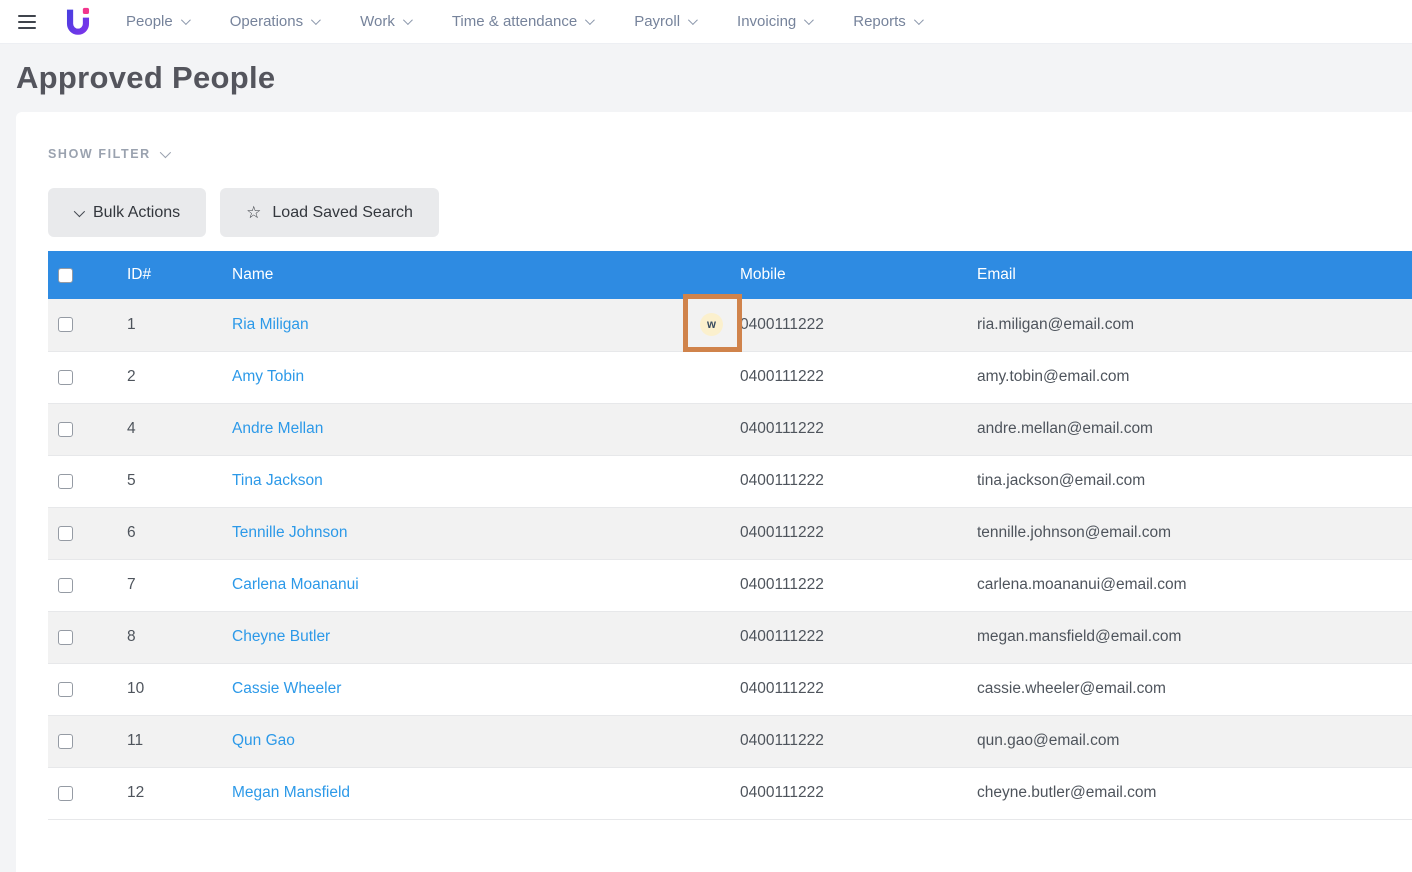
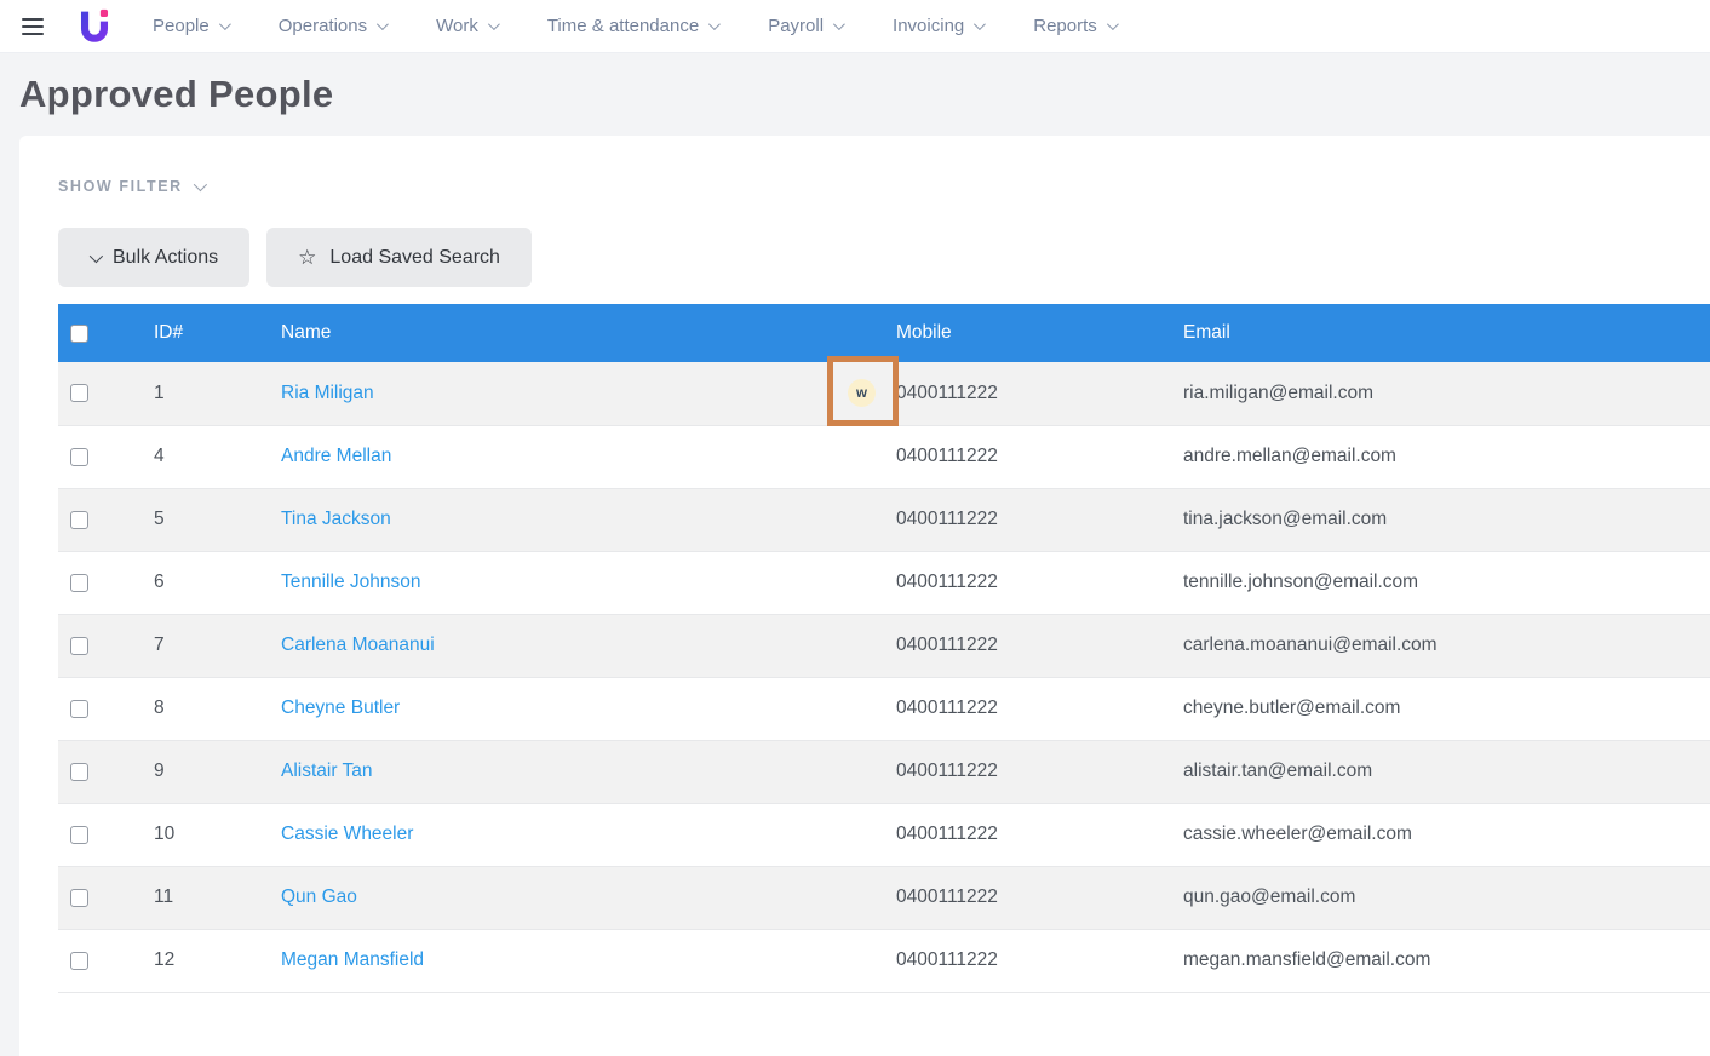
  People
  Operations
  Work
  Time & attendance
  Payroll
  Invoicing
  Reports
  Approved People
  SHOW FILTER
  Bulk Actions
  ☆
  Load Saved Search
  	ID#	Name	Mobile	Email
  	1	Ria Miligan w	0400111222	ria.miligan@email.com
- 	2	Amy Tobin	0400111222	amy.tobin@email.com
  	4	Andre Mellan	0400111222	andre.mellan@email.com
  	5	Tina Jackson	0400111222	tina.jackson@email.com
  	6	Tennille Johnson	0400111222	tennille.johnson@email.com
  	7	Carlena Moananui	0400111222	carlena.moananui@email.com
- 	8	Cheyne Butler	0400111222	megan.mansfield@email.com
+ 	8	Cheyne Butler	0400111222	cheyne.butler@email.com
+ 	9	Alistair Tan	0400111222	alistair.tan@email.com
  	10	Cassie Wheeler	0400111222	cassie.wheeler@email.com
  	11	Qun Gao	0400111222	qun.gao@email.com
- 	12	Megan Mansfield	0400111222	cheyne.butler@email.com
+ 	12	Megan Mansfield	0400111222	megan.mansfield@email.com
